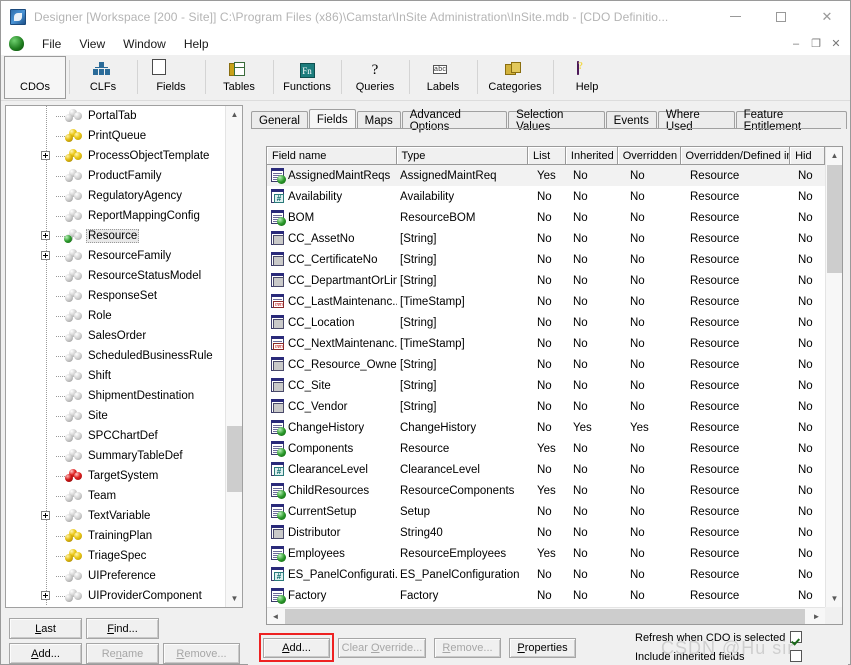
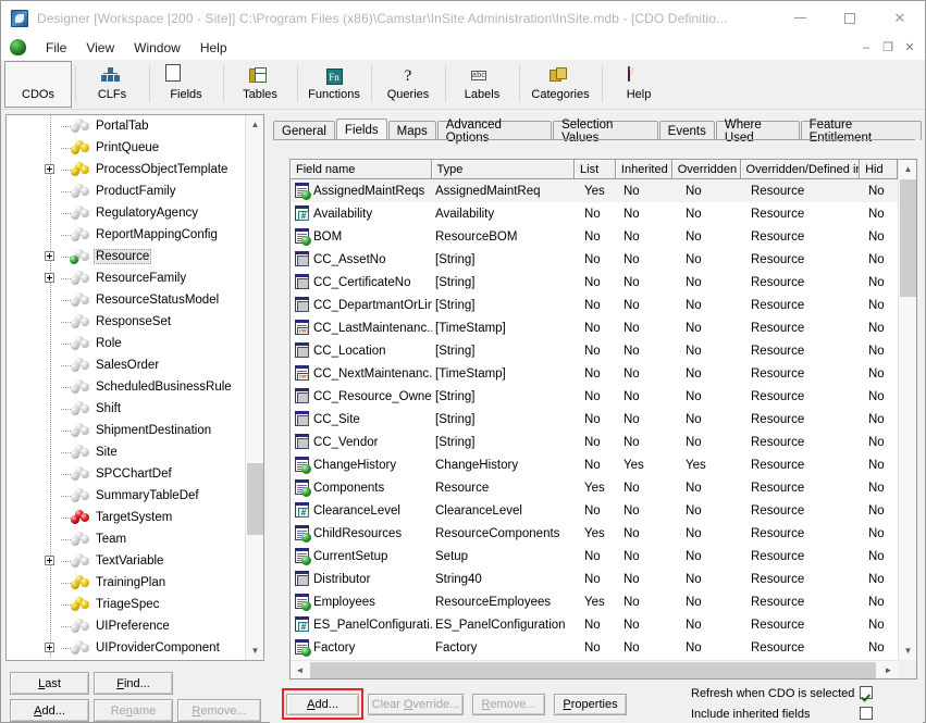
  Designer [Workspace [200 - Site]] C:\Program Files (x86)\Camstar\InSite Administration\InSite.mdb - [CDO Definitio...
  ✕
  File
  View
  Window
  Help
  –
  ❐
  ✕
  CDOs
  CLFs
  Fields
  Tables
  Fn
  Functions
  ?
  Queries
  Labels
  Categories
  Help
  PortalTab
  PrintQueue
  ProcessObjectTemplate
  ProductFamily
  RegulatoryAgency
  ReportMappingConfig
  Resource
  ResourceFamily
  ResourceStatusModel
  ResponseSet
  Role
  SalesOrder
  ScheduledBusinessRule
  Shift
  ShipmentDestination
  Site
  SPCChartDef
  SummaryTableDef
  TargetSystem
  Team
  TextVariable
  TrainingPlan
  TriageSpec
  UIPreference
  UIProviderComponent
  ▲
  ▼
  Last
  Find...
  Add...
  Rename
  Remove...
  General
  Fields
  Maps
  Advanced Options
  Selection Values
  Events
  Where Used
  Feature Entitlement
  Field name
  Type
  List
  Inherited
  Overridden
  Overridden/Defined i
  Hid
  AssignedMaintReqs
  AssignedMaintReq
  Yes
  No
  No
  Resource
  No
  #
  Availability
  Availability
  No
  No
  No
  Resource
  No
  BOM
  ResourceBOM
  No
  No
  No
  Resource
  No
  CC_AssetNo
  [String]
  No
  No
  No
  Resource
  No
  CC_CertificateNo
  [String]
  No
  No
  No
  Resource
  No
  CC_DepartmantOrLin
  [String]
  No
  No
  No
  Resource
  No
  CC_LastMaintenanc..
  [TimeStamp]
  No
  No
  No
  Resource
  No
  CC_Location
  [String]
  No
  No
  No
  Resource
  No
  CC_NextMaintenanc.
  [TimeStamp]
  No
  No
  No
  Resource
  No
  CC_Resource_Owne
  [String]
  No
  No
  No
  Resource
  No
  CC_Site
  [String]
  No
  No
  No
  Resource
  No
  CC_Vendor
  [String]
  No
  No
  No
  Resource
  No
  ChangeHistory
  ChangeHistory
  No
  Yes
  Yes
  Resource
  No
  Components
  Resource
  Yes
  No
  No
  Resource
  No
  #
  ClearanceLevel
  ClearanceLevel
  No
  No
  No
  Resource
  No
  ChildResources
  ResourceComponents
  Yes
  No
  No
  Resource
  No
  CurrentSetup
  Setup
  No
  No
  No
  Resource
  No
  Distributor
  String40
  No
  No
  No
  Resource
  No
  Employees
  ResourceEmployees
  Yes
  No
  No
  Resource
  No
  #
  ES_PanelConfigurati.
  ES_PanelConfiguration
  No
  No
  No
  Resource
  No
  Factory
  Factory
  No
  No
  No
  Resource
  No
  ▲
  ▼
  ◄
  ►
  Add...
  Clear Override...
  Remove...
  Properties
  Refresh when CDO is selected
  Include inherited fields
- CSDN @Hu sir
